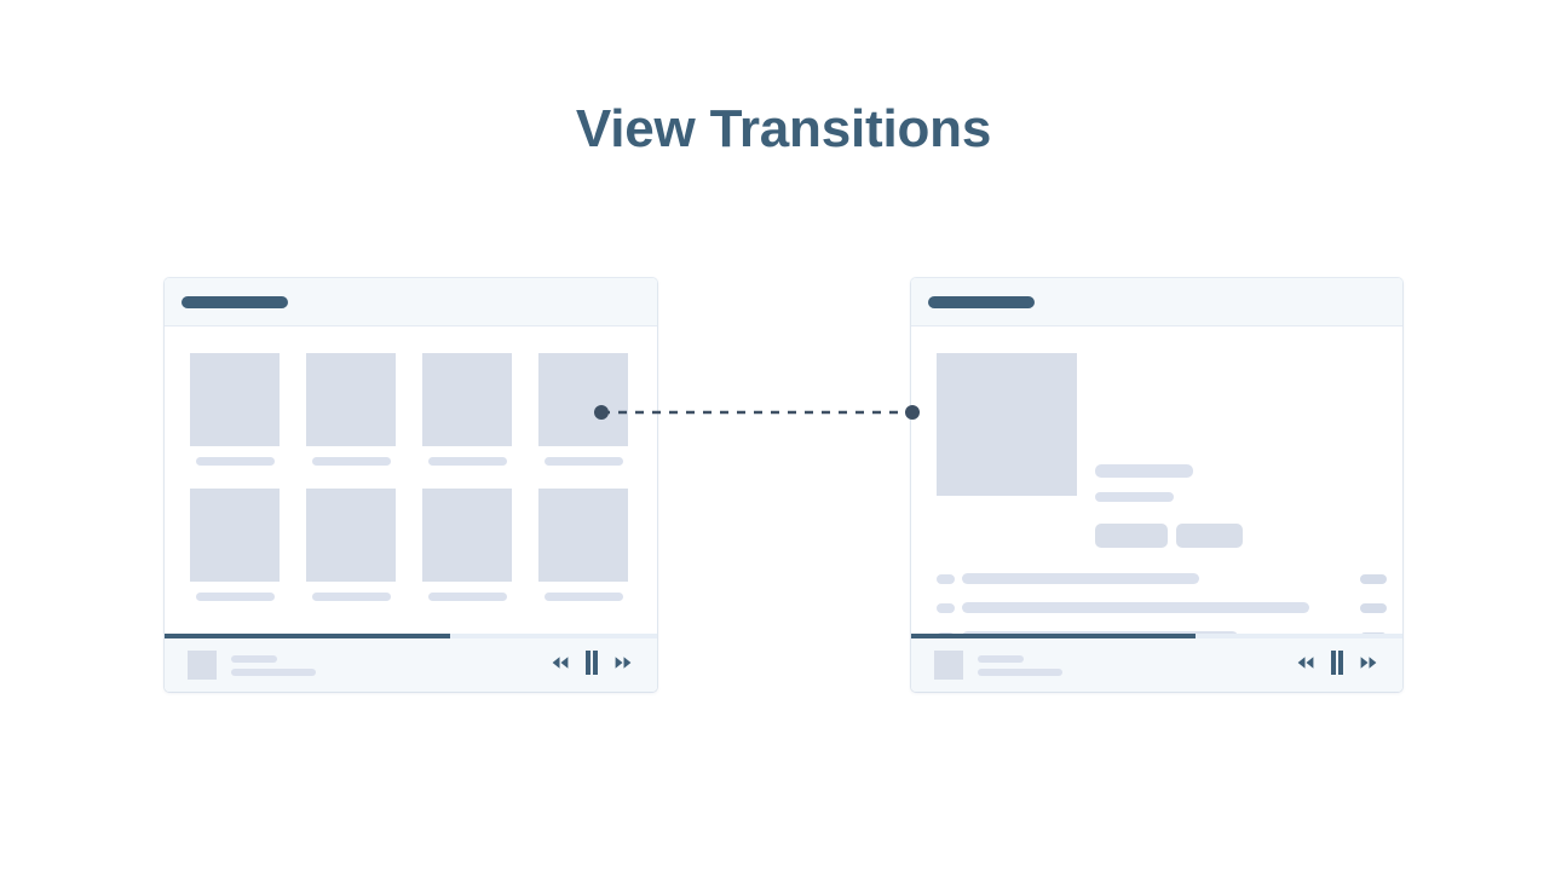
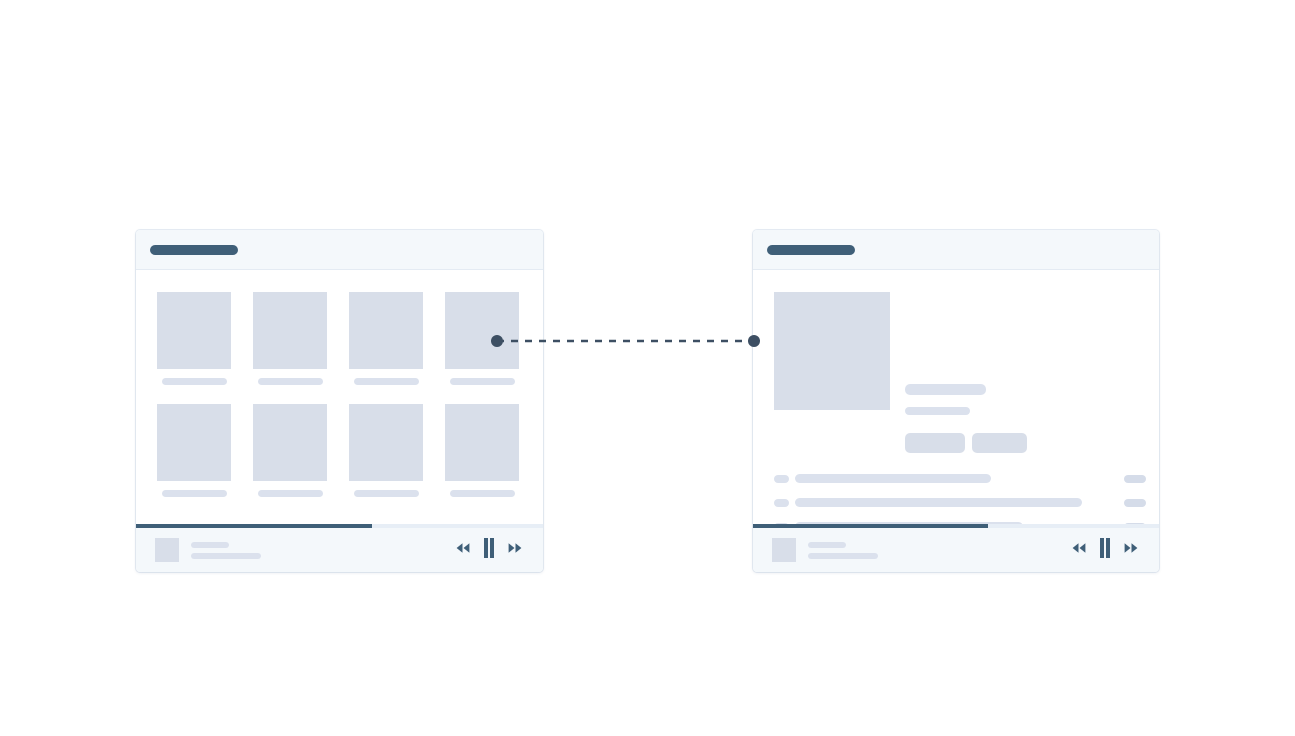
- View Transitions
